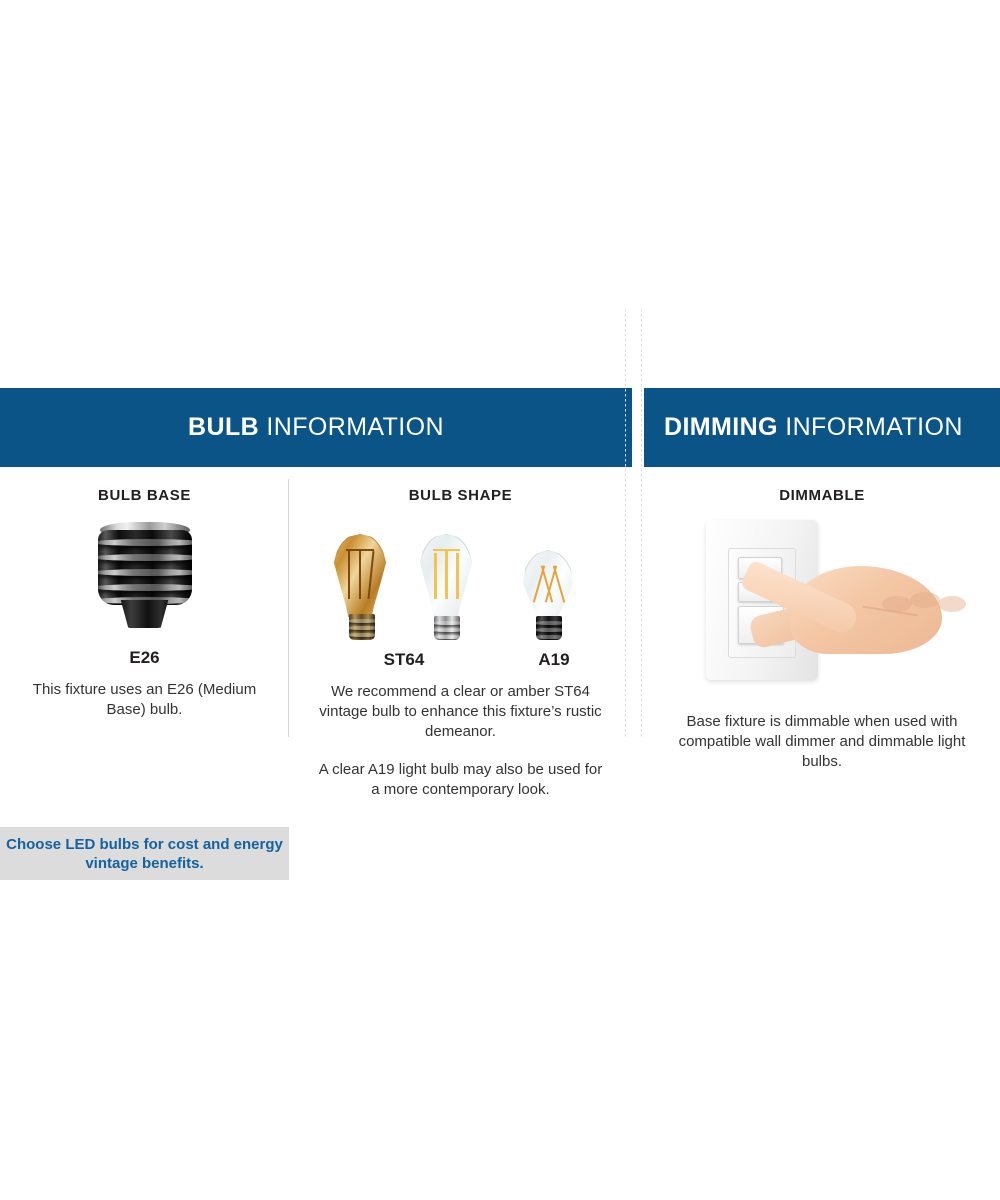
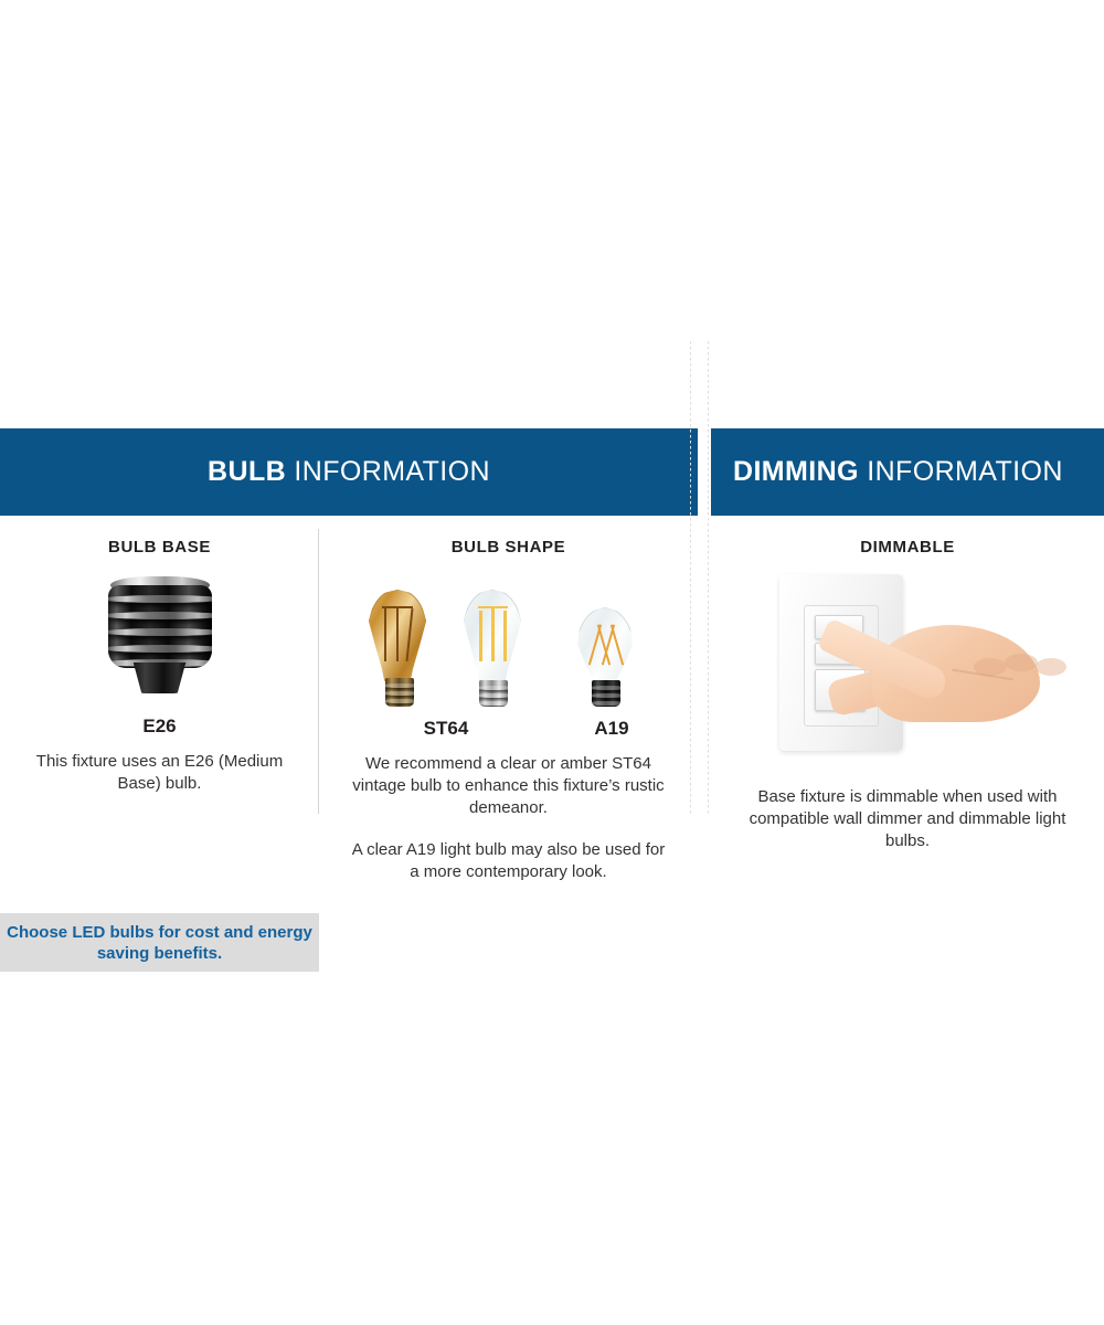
  BULB INFORMATION
  BULB BASE
  E26
  This fixture uses an E26 (Medium Base) bulb.
- Choose LED bulbs for cost and energy vintage benefits.
+ Choose LED bulbs for cost and energy saving benefits.
  BULB SHAPE
  ST64
  A19
  We recommend a clear or amber ST64 vintage bulb to enhance this fixture’s rustic demeanor.
  A clear A19 light bulb may also be used for a more contemporary look.
  DIMMING INFORMATION
  DIMMABLE
  Base fixture is dimmable when used with compatible wall dimmer and dimmable light bulbs.
